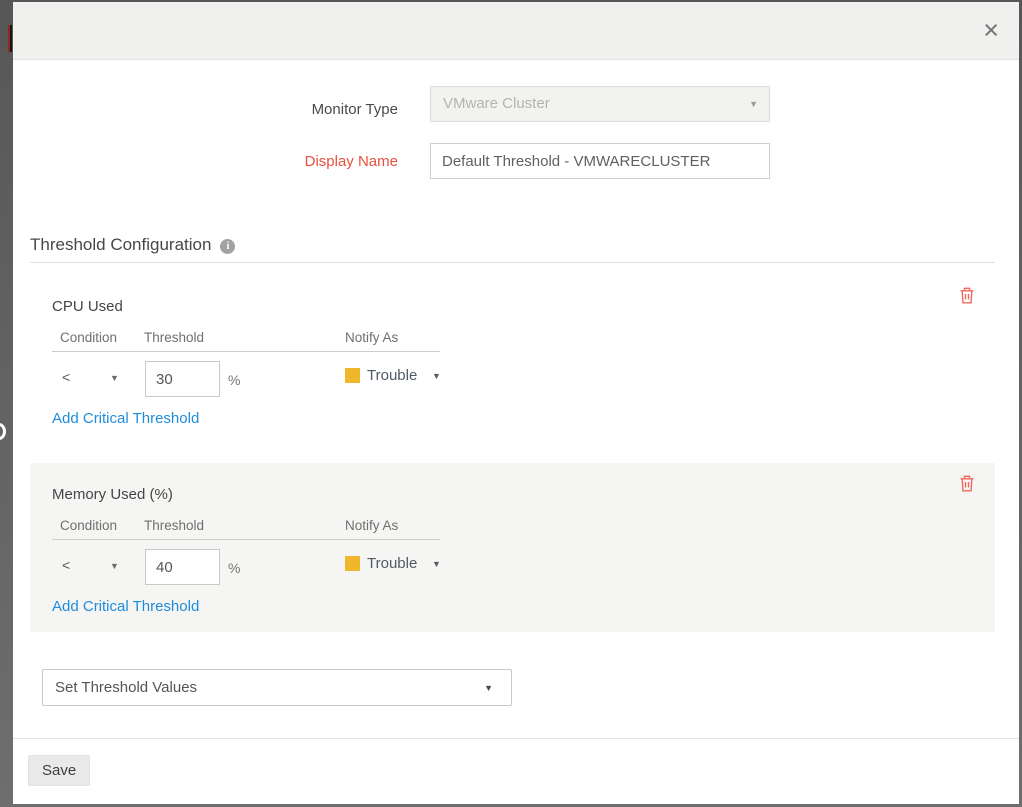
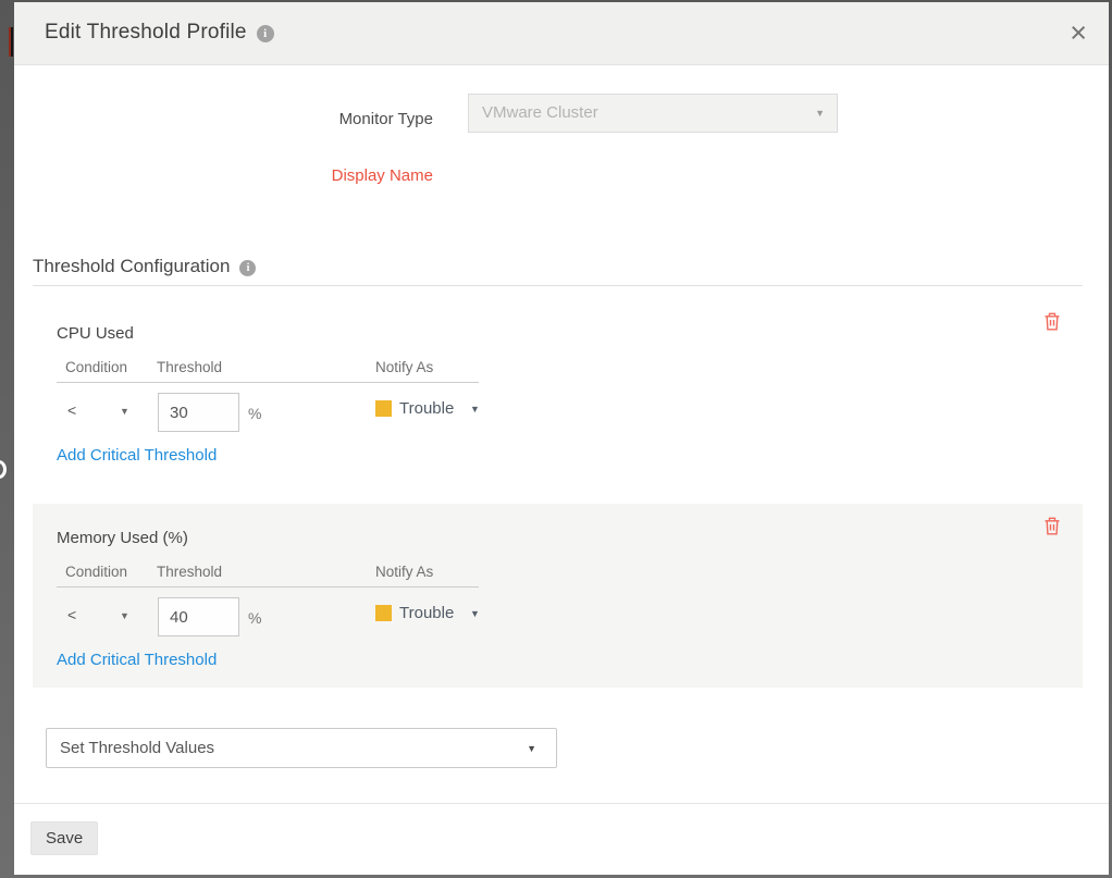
+ Edit Threshold Profile i
  ×
  Monitor Type
  VMware Cluster
  ▼
  Display Name
- Default Threshold - VMWARECLUSTER
  Threshold Configuration i
  CPU Used
  Condition
  Threshold
  Notify As
  <
  ▼
  30
  %
  Trouble
  ▼
  Add Critical Threshold
  Memory Used (%)
  Condition
  Threshold
  Notify As
  <
  ▼
  40
  %
  Trouble
  ▼
  Add Critical Threshold
  Set Threshold Values
  ▼
  Save
